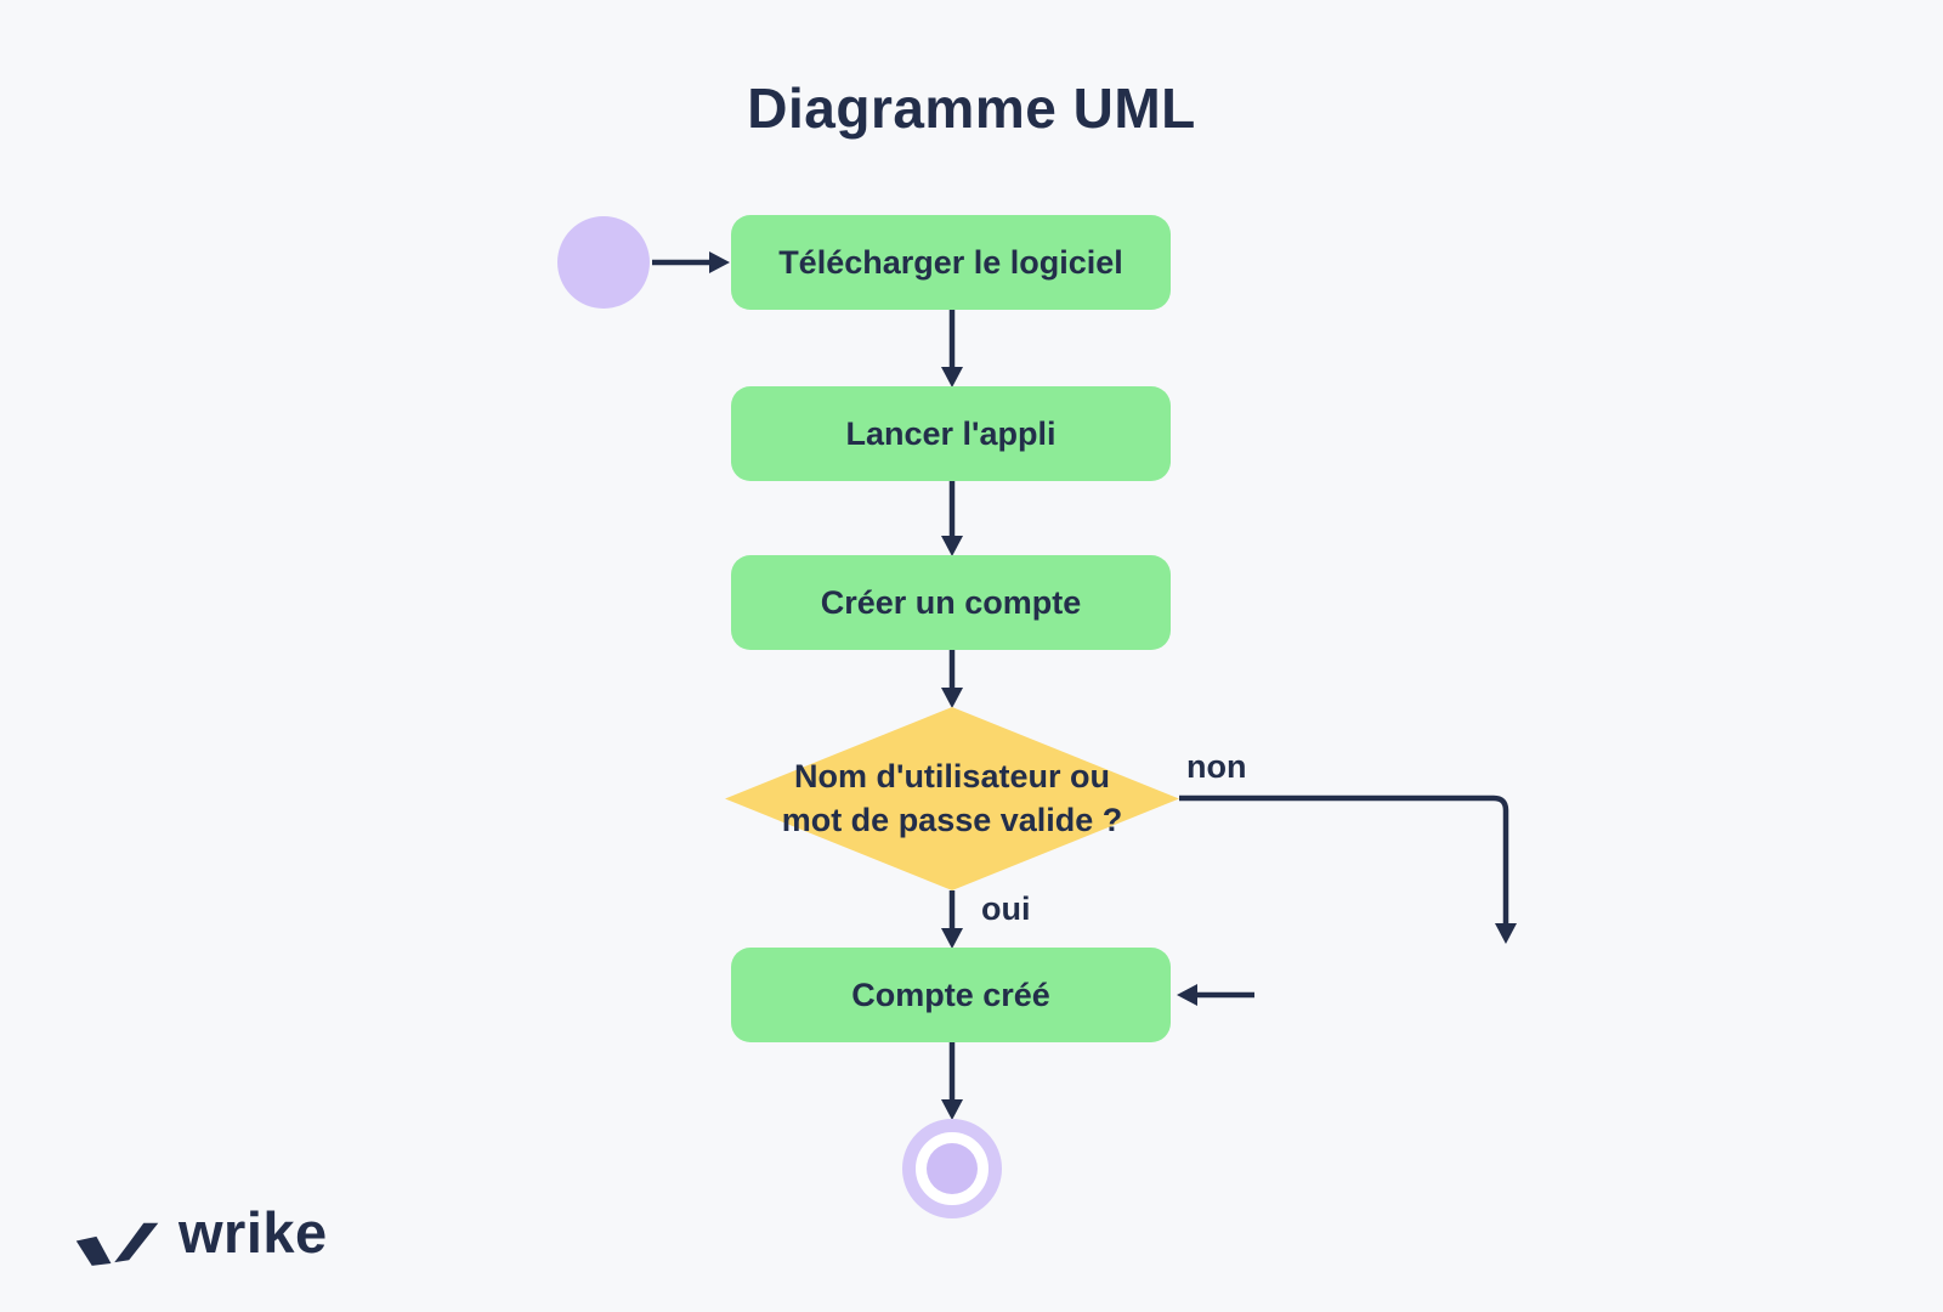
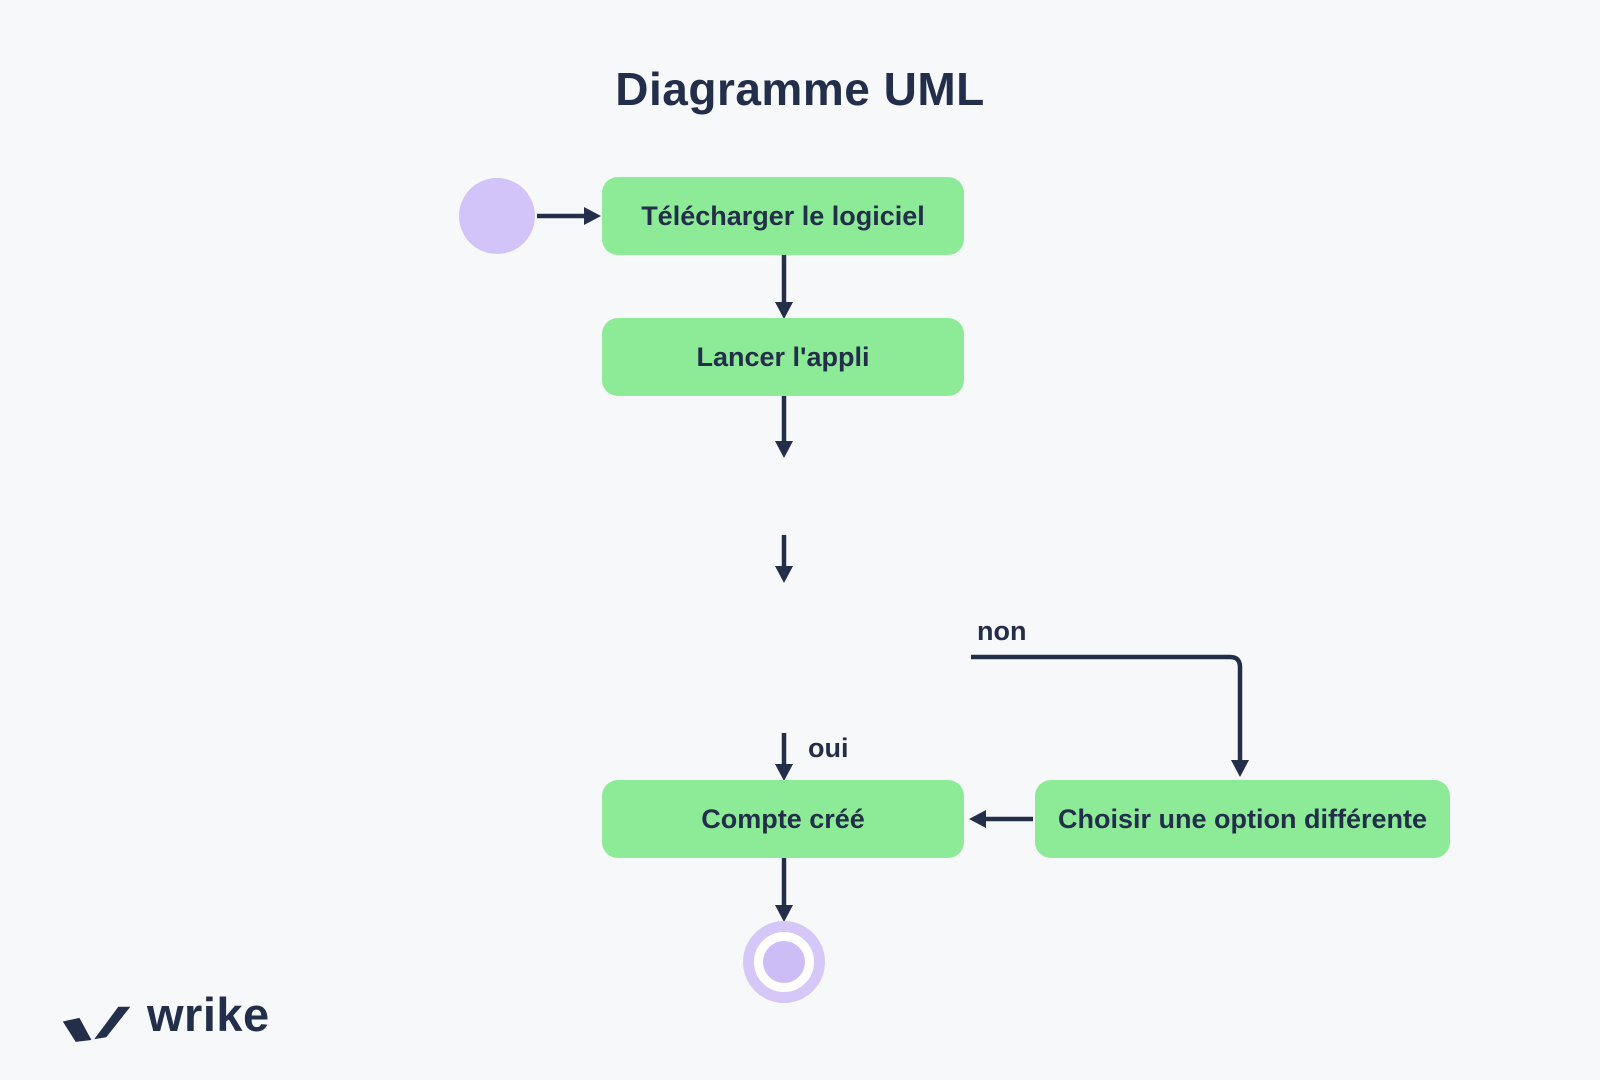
  Diagramme UML
  Télécharger le logiciel
  Lancer l'appli
- Créer un compte
- Nom d'utilisateur ou mot de passe valide ?
  non
  oui
  Compte créé
+ Choisir une option différente
  wrike
